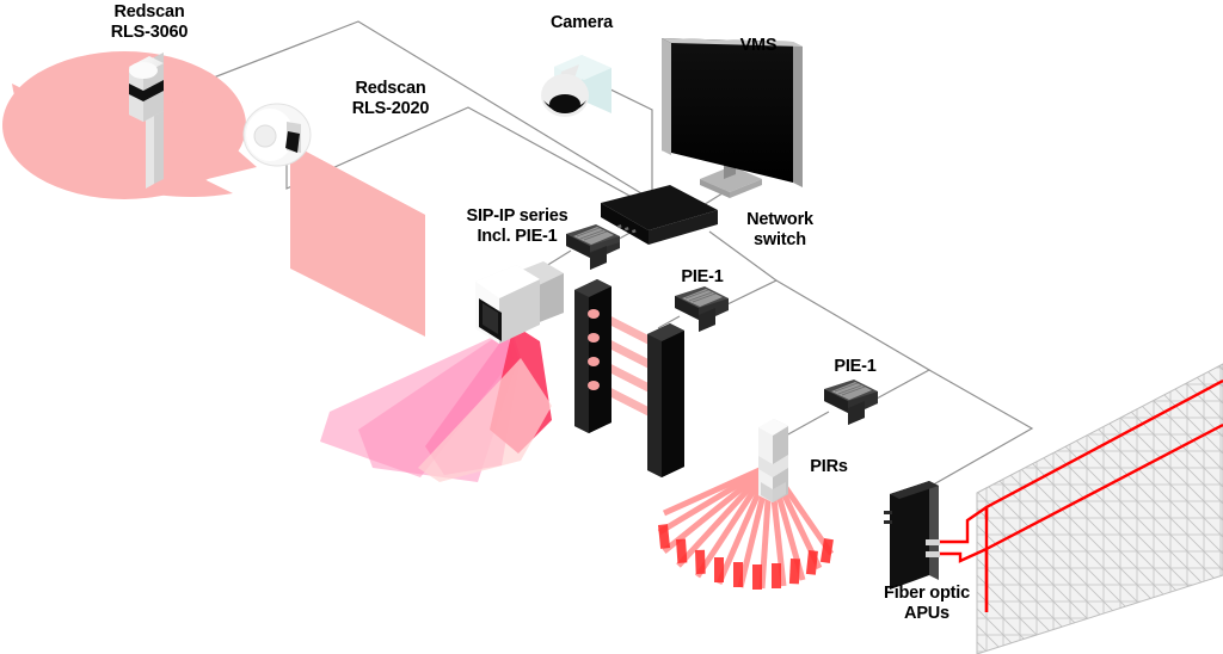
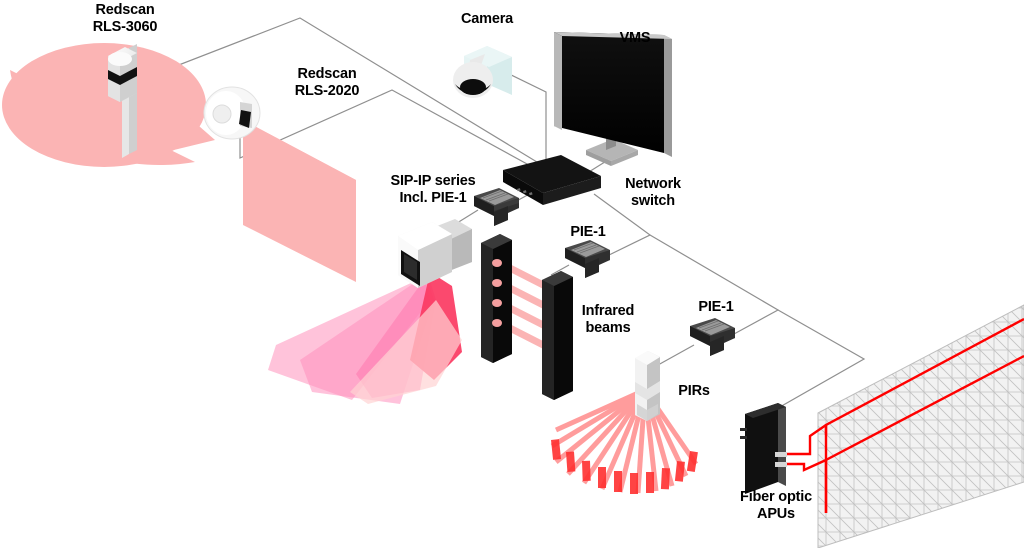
  Redscan
  RLS-3060
  Redscan
  RLS-2020
  Camera
  VMS
  Network
  switch
  SIP-IP series
  Incl. PIE-1
  PIE-1
+ Infrared
+ beams
  PIE-1
  PIRs
  Fiber optic
  APUs
